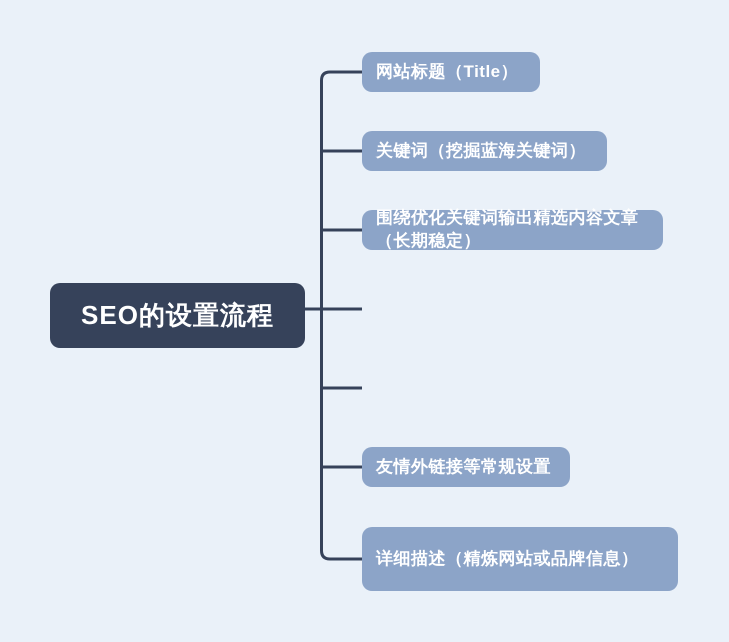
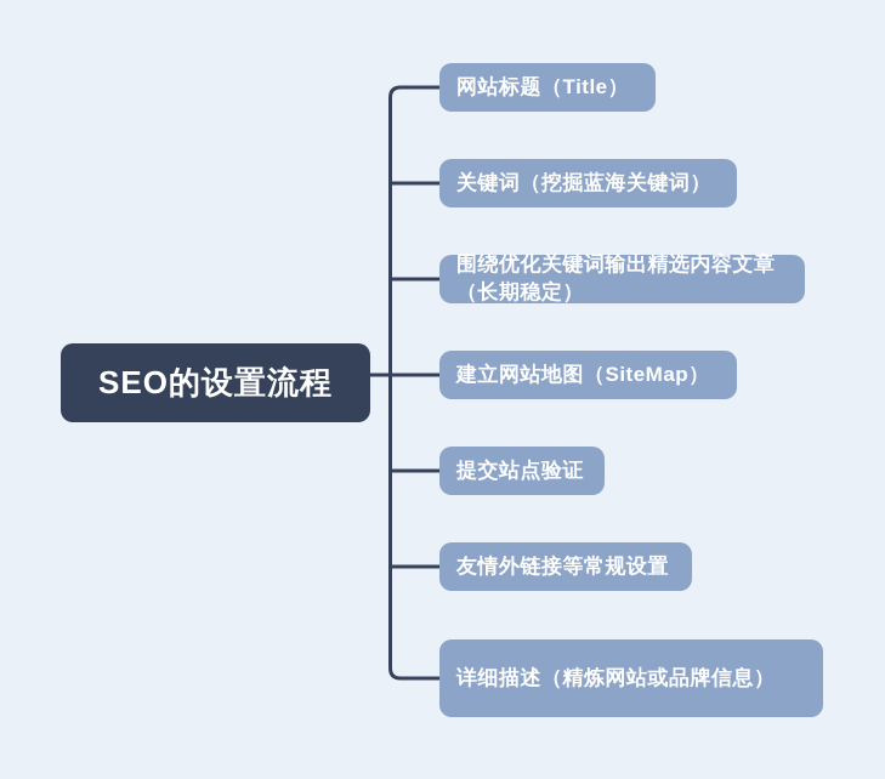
  SEO的设置流程
  网站标题（Title）
  关键词（挖掘蓝海关键词）
  围绕优化关键词输出精选内容文章（长期稳定）
+ 建立网站地图（SiteMap）
+ 提交站点验证
  友情外链接等常规设置
  详细描述（精炼网站或品牌信息）
